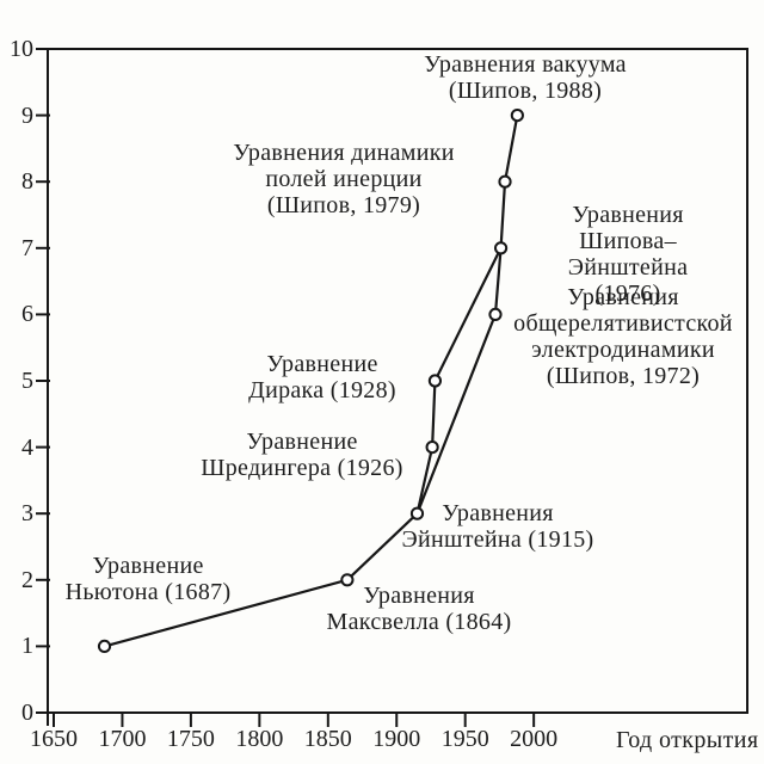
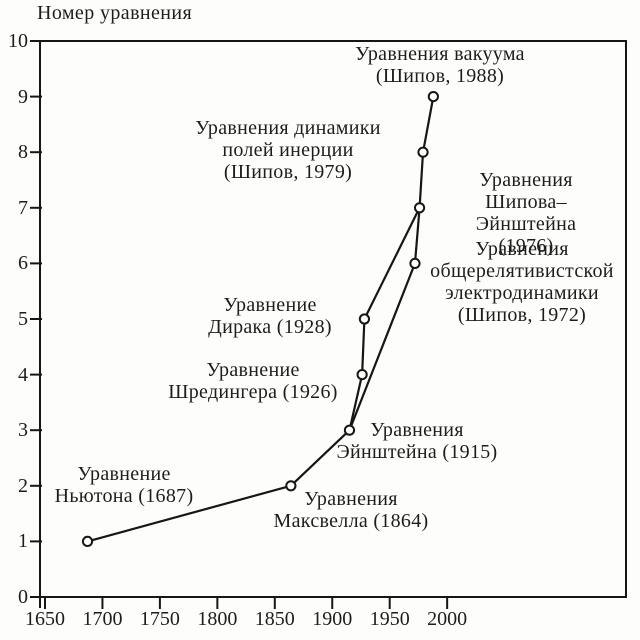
+ Номер уравнения
  0
  1
  2
  3
  4
  5
  6
  7
  8
  9
  10
  1650
  1700
  1750
  1800
  1850
  1900
  1950
  2000
  Уравнение
  Ньютона (1687)
  Уравнения
  Максвелла (1864)
  Уравнения
  Эйнштейна (1915)
  Уравнение
  Шредингера (1926)
  Уравнение
  Дирака (1928)
  Уравнения
  общерелятивистской
  электродинамики
  (Шипов, 1972)
  Уравнения Шипова–
  Эйнштейна (1976)
  Уравнения динамики
  полей инерции
  (Шипов, 1979)
  Уравнения вакуума
  (Шипов, 1988)
- Год открытия
